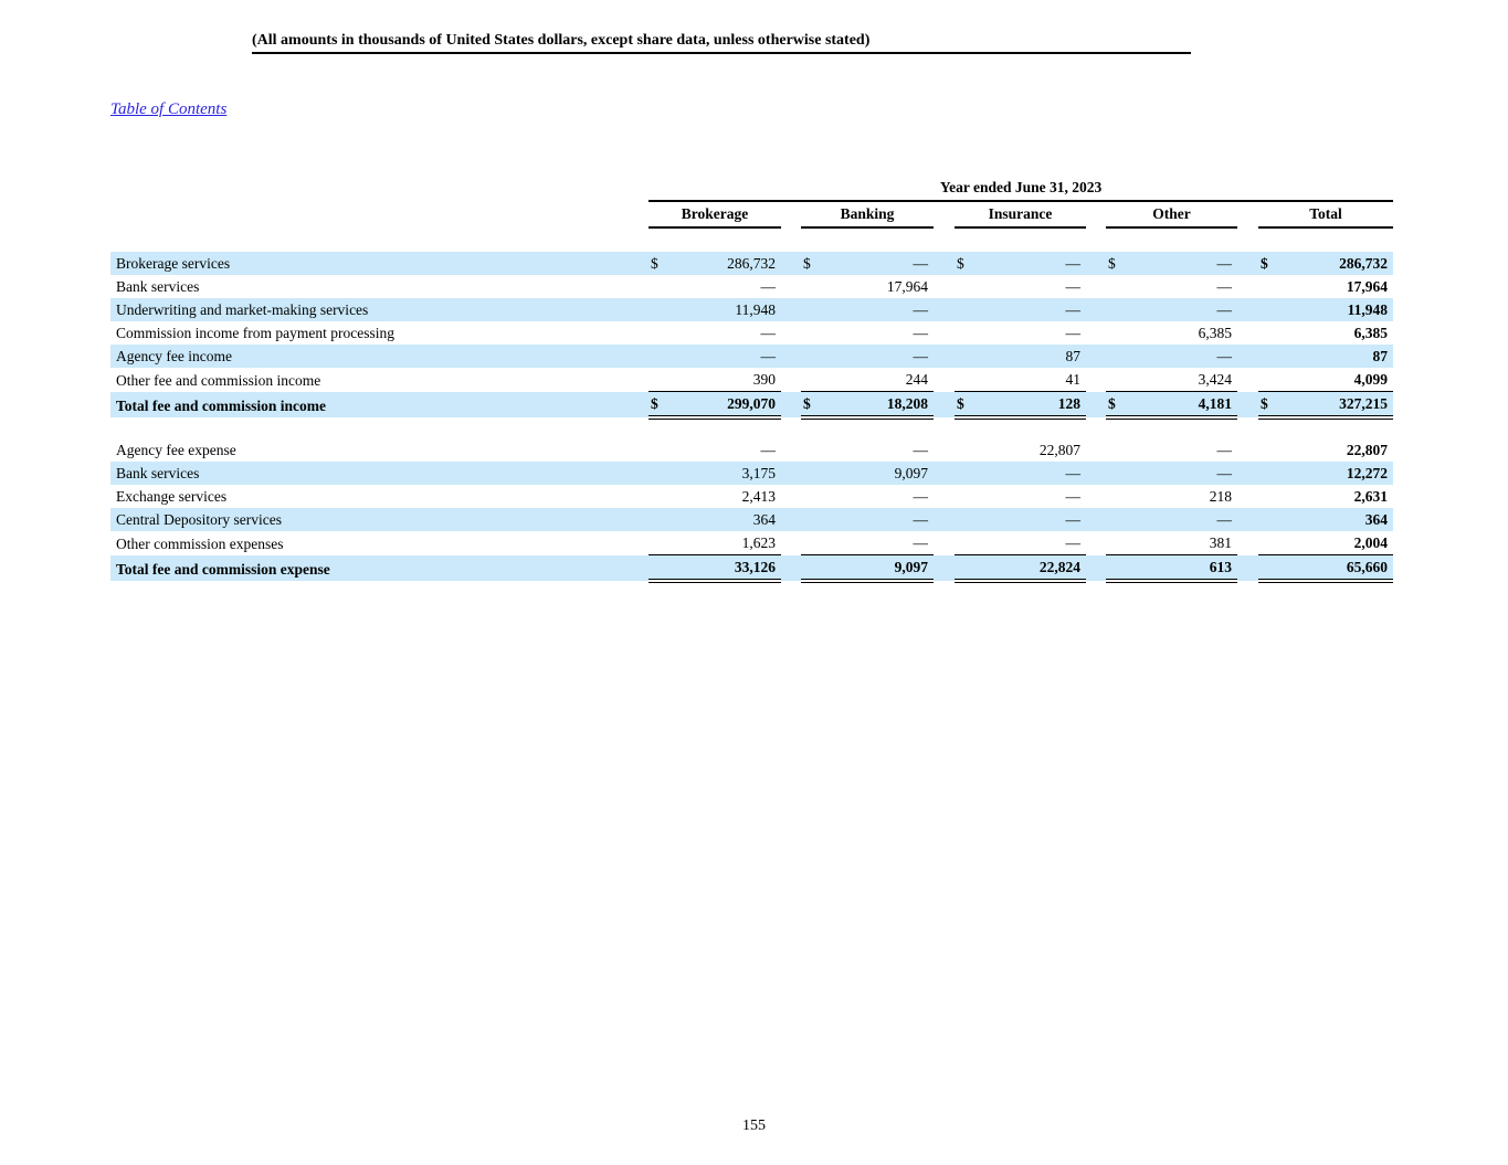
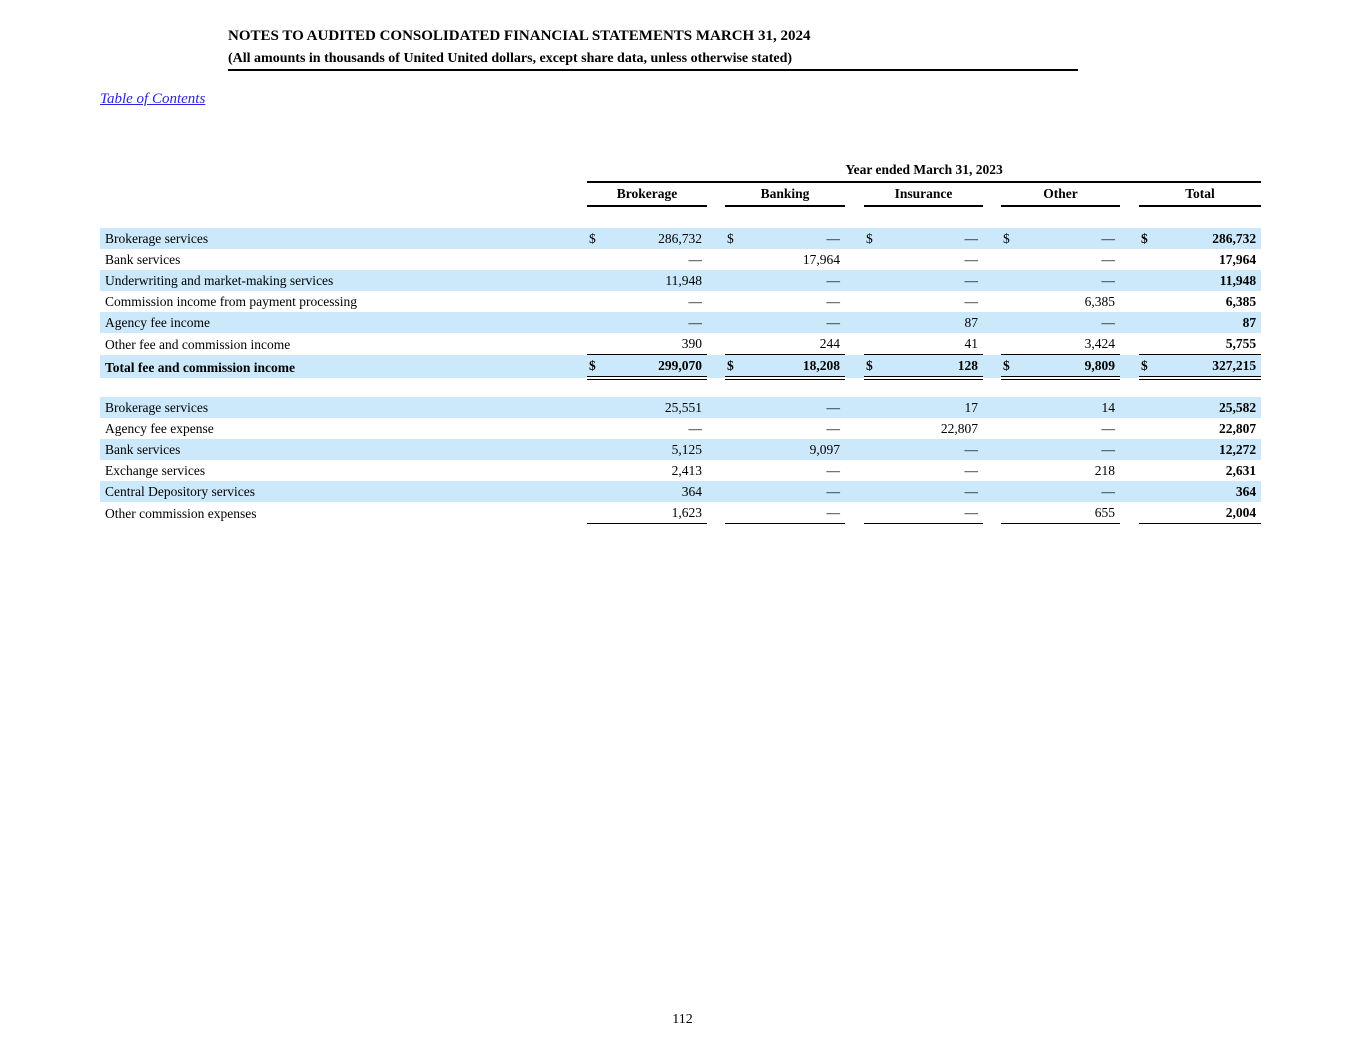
  Table of Contents
+ NOTES TO AUDITED CONSOLIDATED FINANCIAL STATEMENTS MARCH 31, 2024
- (All amounts in thousands of United States dollars, except share data, unless otherwise stated)
+ (All amounts in thousands of United United dollars, except share data, unless otherwise stated)
- 	Year ended June 31, 2023
+ 	Year ended March 31, 2023
  	Brokerage		Banking		Insurance		Other		Total
  Brokerage services	$	286,732		$	—		$	—		$	—		$	286,732
  Bank services		—			17,964			—			—			17,964
  Underwriting and market-making services		11,948			—			—			—			11,948
  Commission income from payment processing		—			—			—			6,385			6,385
  Agency fee income		—			—			87			—			87
- Other fee and commission income		390			244			41			3,424			4,099
+ Other fee and commission income		390			244			41			3,424			5,755
- Total fee and commission income	$	299,070		$	18,208		$	128		$	4,181		$	327,215
+ Total fee and commission income	$	299,070		$	18,208		$	128		$	9,809		$	327,215
+ Brokerage services		25,551			—			17			14			25,582
  Agency fee expense		—			—			22,807			—			22,807
- Bank services		3,175			9,097			—			—			12,272
+ Bank services		5,125			9,097			—			—			12,272
  Exchange services		2,413			—			—			218			2,631
  Central Depository services		364			—			—			—			364
- Other commission expenses		1,623			—			—			381			2,004
+ Other commission expenses		1,623			—			—			655			2,004
- Total fee and commission expense		33,126			9,097			22,824			613			65,660
- 155
+ 112
